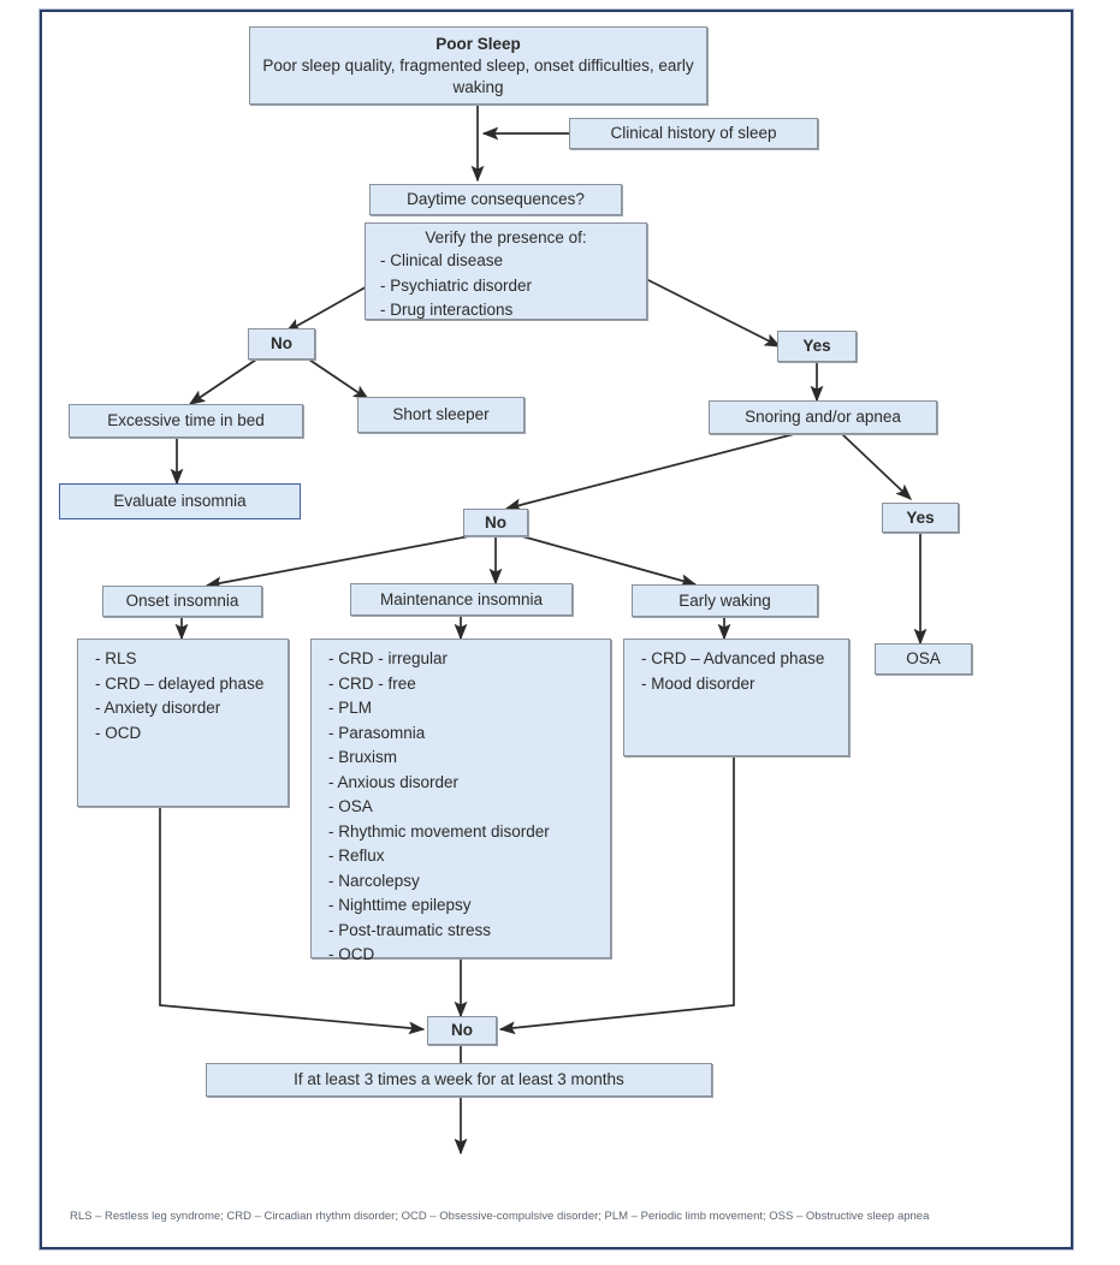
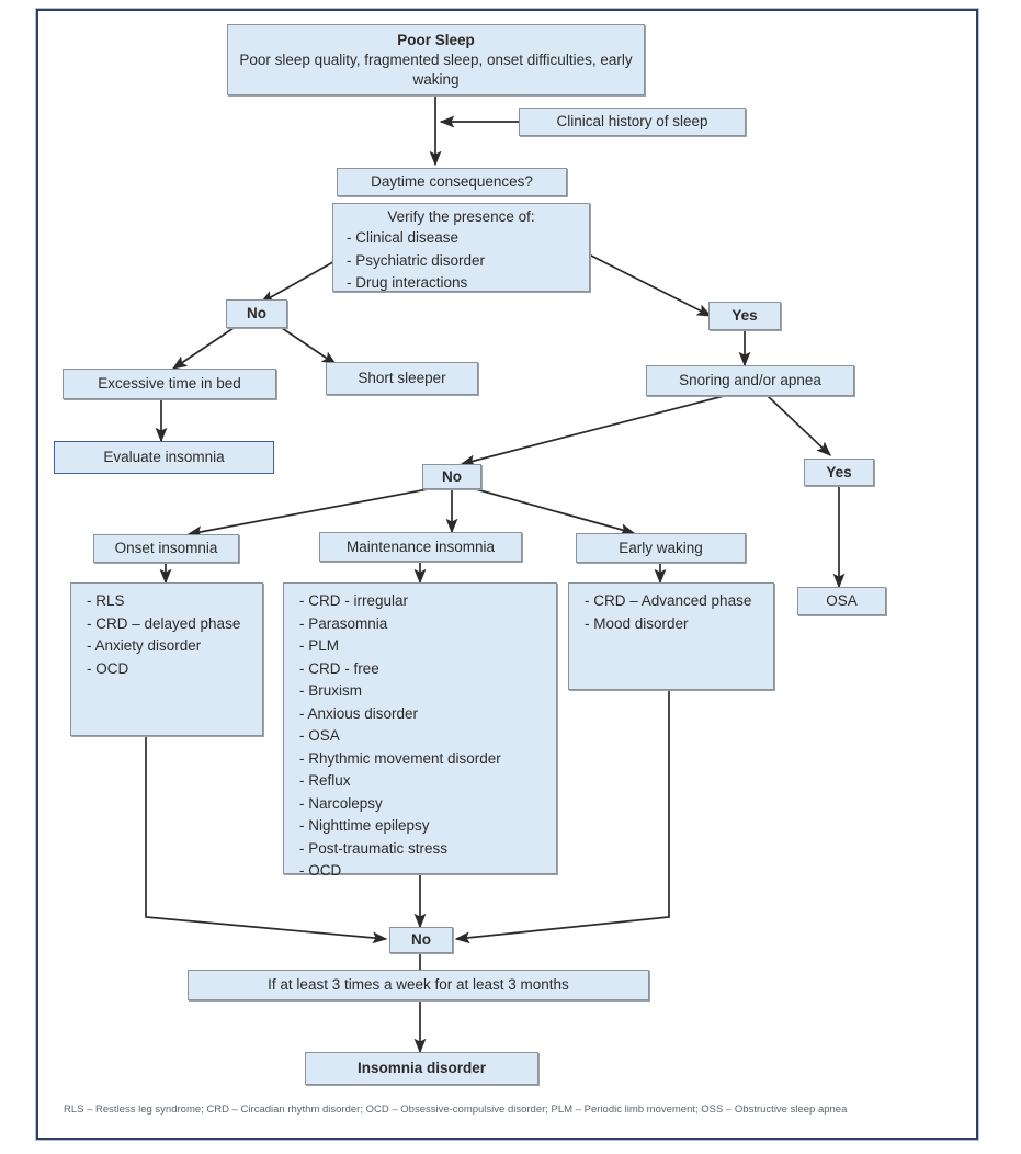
  Poor Sleep
  Poor sleep quality, fragmented sleep, onset difficulties, early waking
  Clinical history of sleep
  Daytime consequences?
  Verify the presence of:
  - Clinical disease
  - Psychiatric disorder
  - Drug interactions
  No
  Yes
  Excessive time in bed
  Short sleeper
  Evaluate insomnia
  Snoring and/or apnea
  No
  Yes
  OSA
  Onset insomnia
  Maintenance insomnia
  Early waking
  - RLS
  - CRD – delayed phase
  - Anxiety disorder
  - OCD
  - CRD - irregular
- - CRD - free
+ - Parasomnia
  - PLM
- - Parasomnia
+ - CRD - free
  - Bruxism
  - Anxious disorder
  - OSA
  - Rhythmic movement disorder
  - Reflux
  - Narcolepsy
  - Nighttime epilepsy
  - Post-traumatic stress
  - OCD
  - CRD – Advanced phase
  - Mood disorder
  No
  If at least 3 times a week for at least 3 months
+ Insomnia disorder
  RLS – Restless leg syndrome; CRD – Circadian rhythm disorder; OCD – Obsessive-compulsive disorder; PLM – Periodic limb movement; OSS – Obstructive sleep apnea
